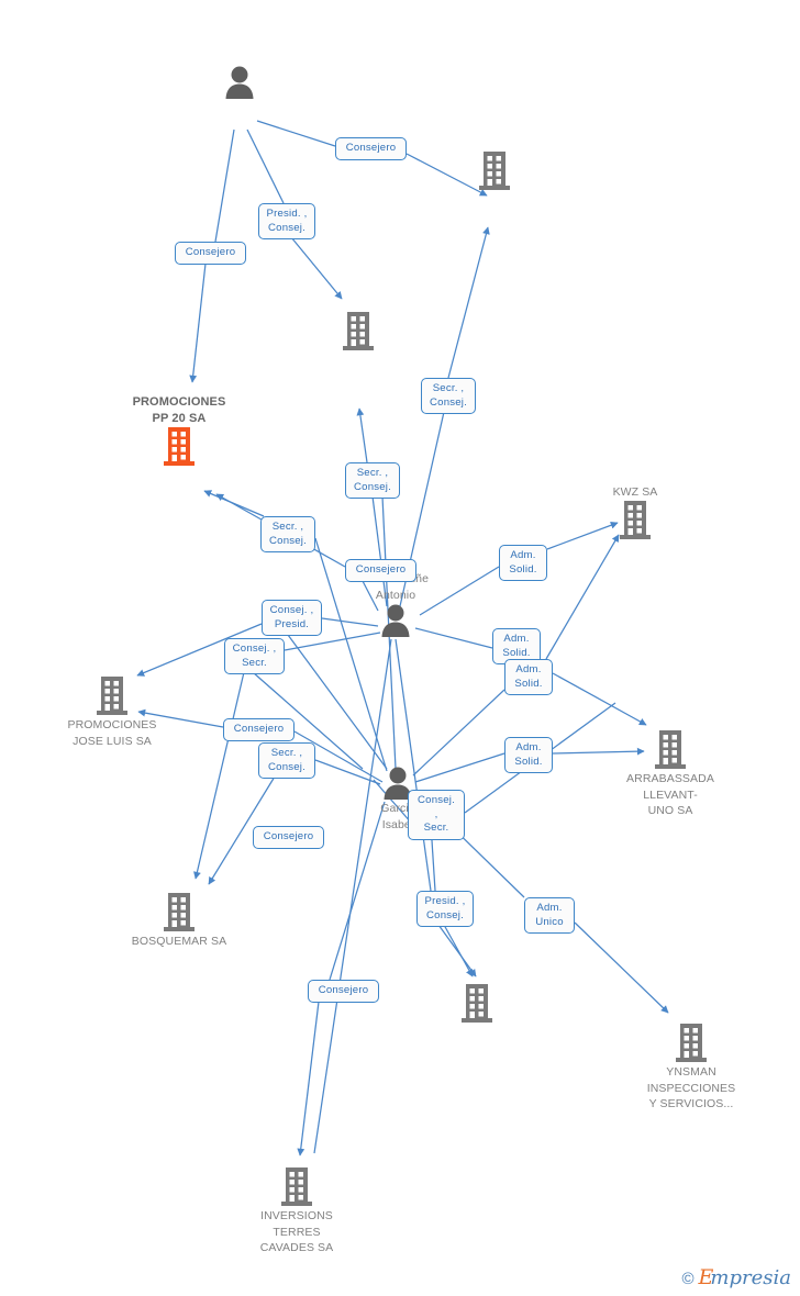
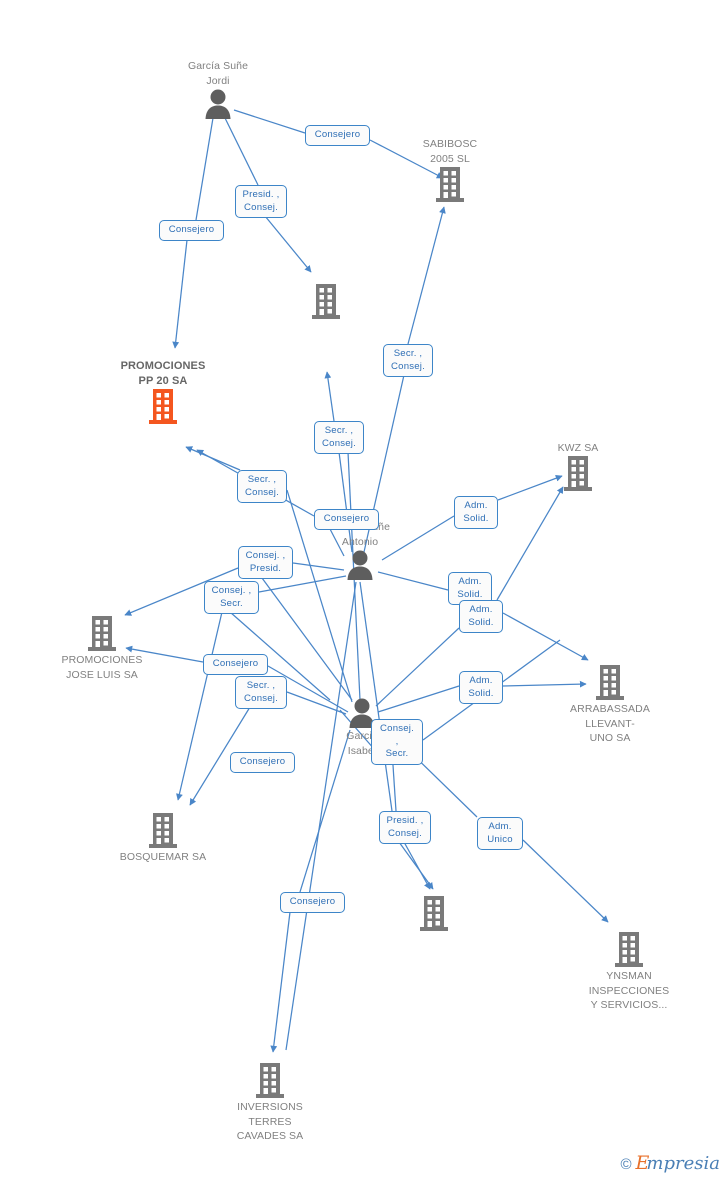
+ García Suñe
+ Jordi
+ SABIBOSC
+ 2005 SL
  PROMOCIONES
  PP 20 SA
  Antonio
  KWZ SA
  PROMOCIONES
  JOSE LUIS SA
  ARRABASSADA
  LLEVANT-
  UNO SA
  BOSQUEMAR SA
  YNSMAN
  INSPECCIONES
  Y SERVICIOS...
  INVERSIONS
  TERRES
  CAVADES SA
  Consejero
  Presid. ,
  Consej.
  Consejero
  Secr. ,
  Consej.
  Secr. ,
  Consej.
  Secr. ,
  Consej.
  Adm.
  Solid.
  Consejero
  Consej. ,
  Presid.
  Adm.
  Solid.
  Adm.
  Solid.
  Consej. ,
  Secr.
  Consejero
  Secr. ,
  Consej.
  Adm.
  Solid.
  Consej. ,
  Secr.
  Consejero
  Presid. ,
  Consej.
  Adm.
  Unico
  Consejero
  ©
  Empresia
